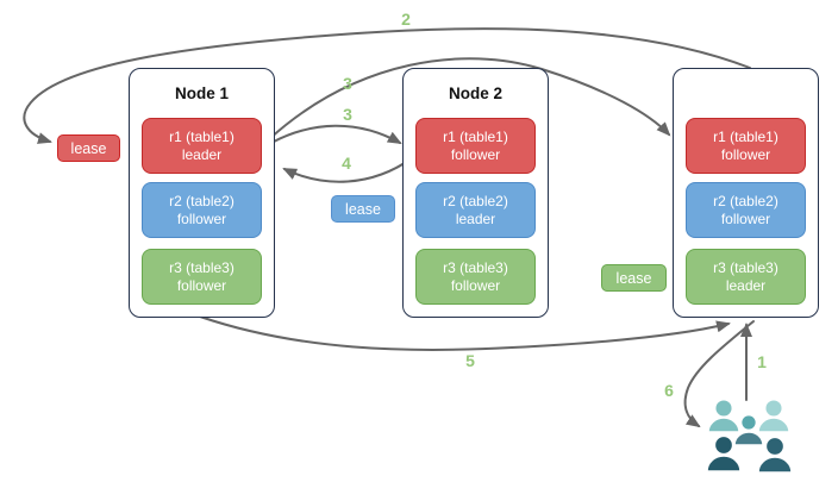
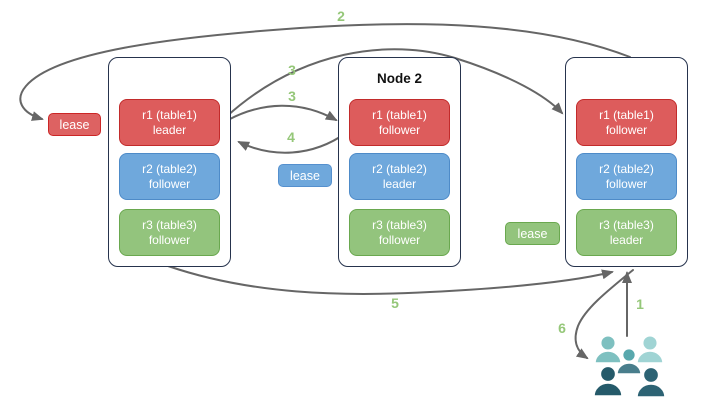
- Node 1
  r1 (table1)
  leader
  r2 (table2)
  follower
  r3 (table3)
  follower
  Node 2
  r1 (table1)
  follower
  r2 (table2)
  leader
  r3 (table3)
  follower
  r1 (table1)
  follower
  r2 (table2)
  follower
  r3 (table3)
  leader
  lease
  lease
  lease
  1
  2
  3
  3
  4
  5
  6
